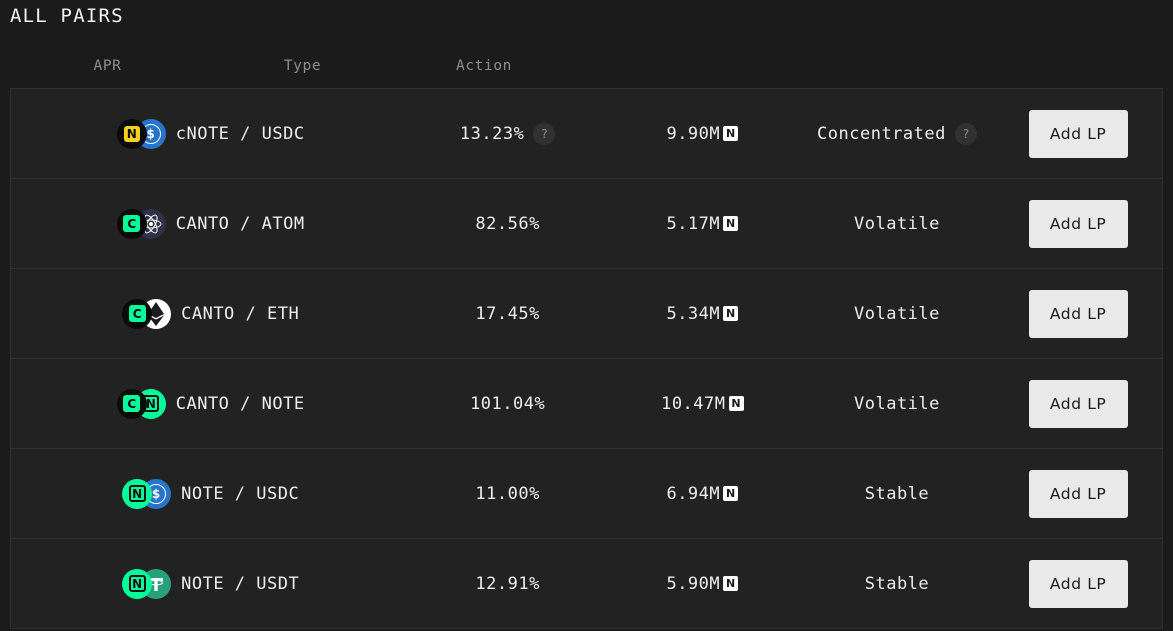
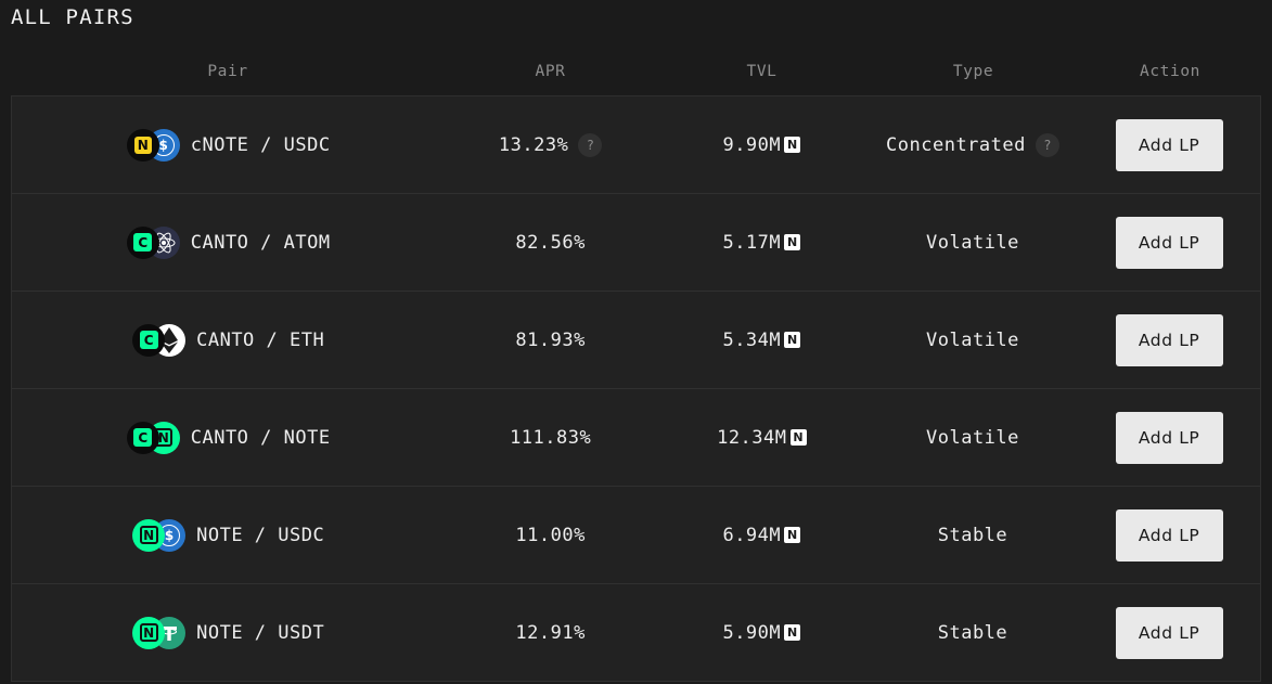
  ALL PAIRS
+ Pair
  APR
+ TVL
  Type
  Action
  N
  $
  cNOTE / USDC
  13.23%
  ?
  9.90M
  N
  Concentrated
  ?
  Add LP
  C
  CANTO / ATOM
  82.56%
  5.17M
  N
  Volatile
  Add LP
  C
  CANTO / ETH
- 17.45%
+ 81.93%
  5.34M
  N
  Volatile
  Add LP
  C
  N
  CANTO / NOTE
- 101.04%
+ 111.83%
- 10.47M
+ 12.34M
  N
  Volatile
  Add LP
  N
  $
  NOTE / USDC
  11.00%
  6.94M
  N
  Stable
  Add LP
  N
  NOTE / USDT
  12.91%
  5.90M
  N
  Stable
  Add LP
